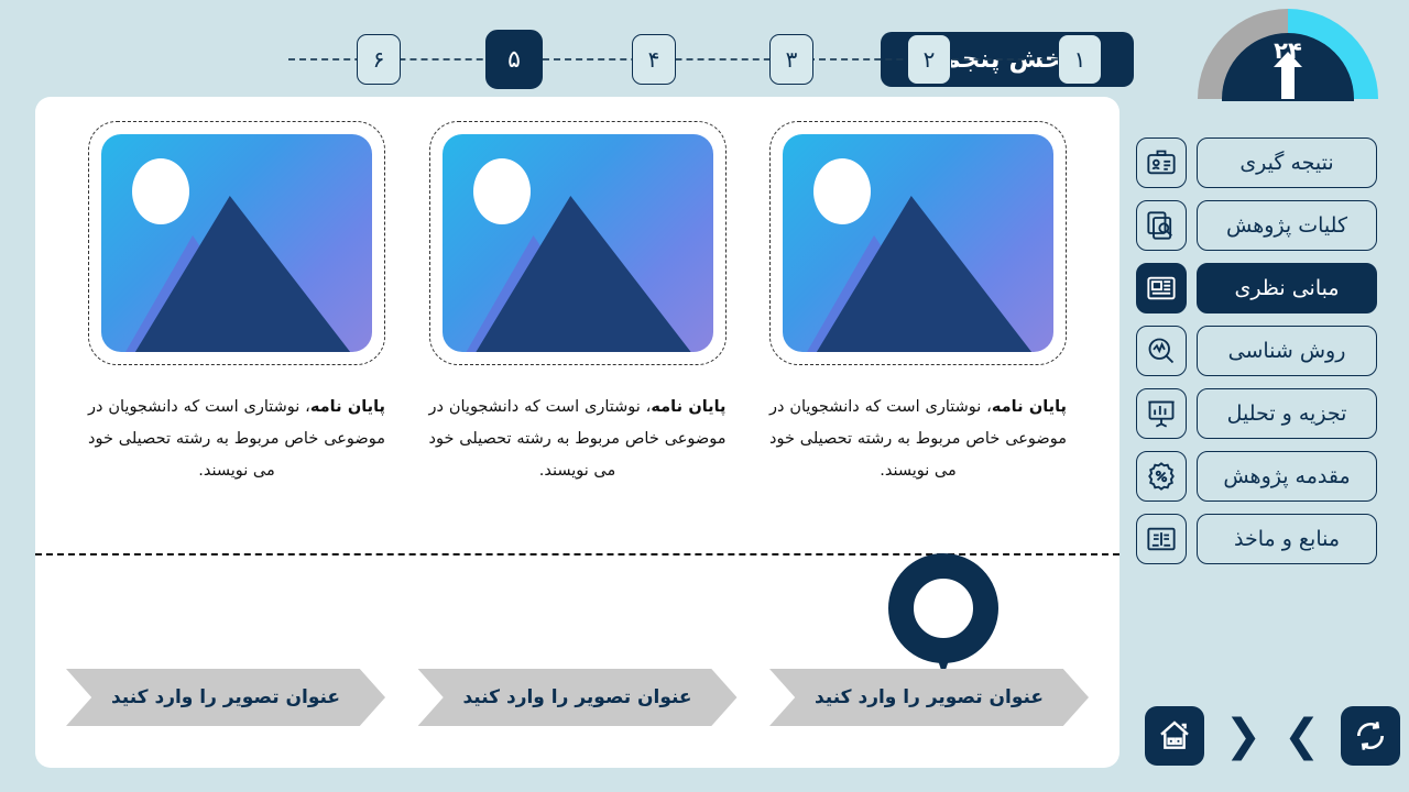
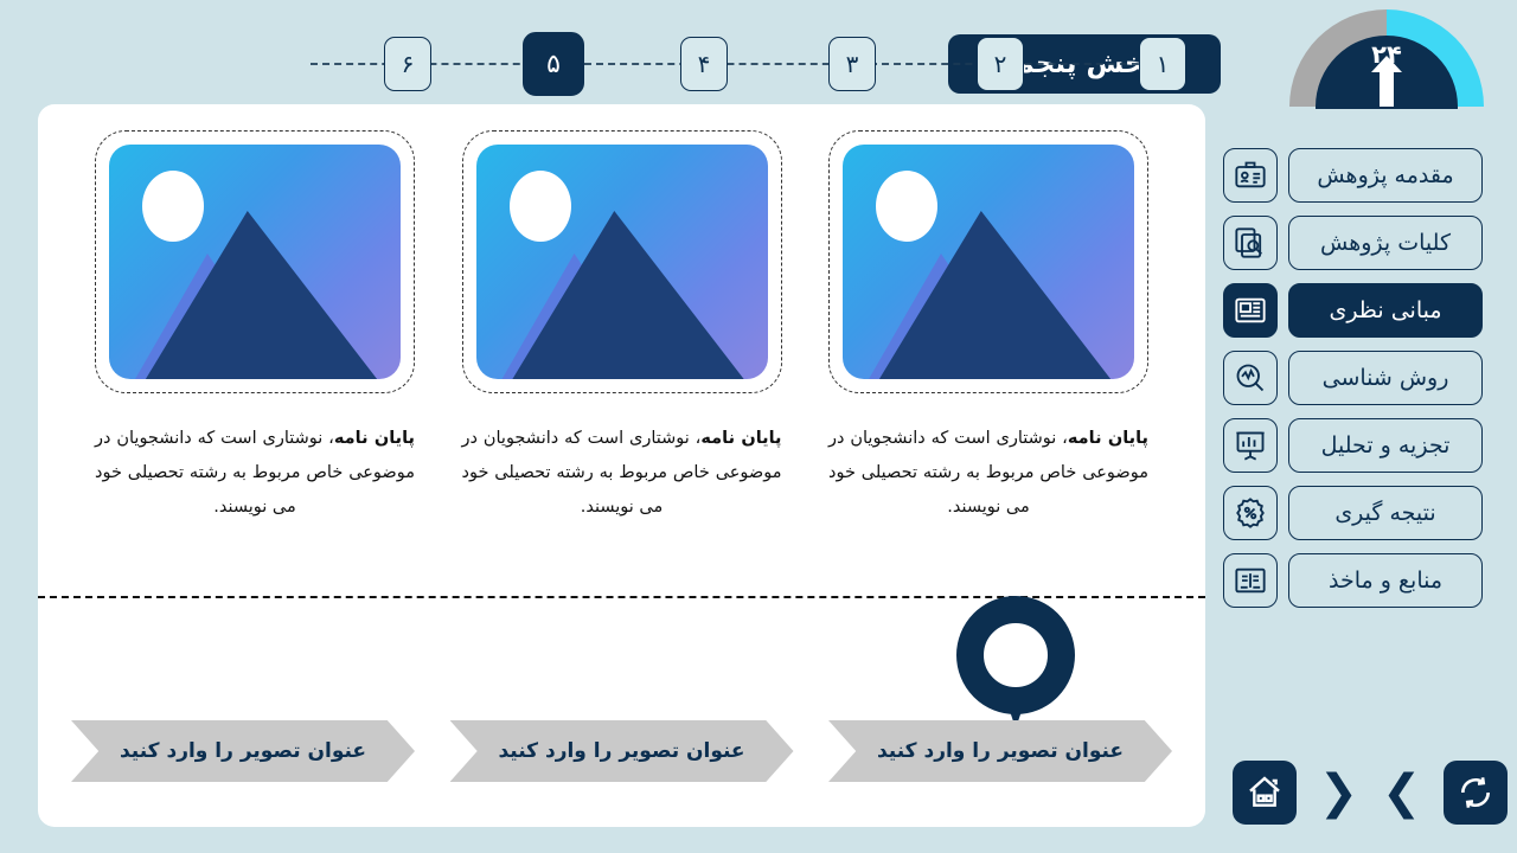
  خش پنجم
  ۶
  ۵
  ۴
  ۳
  ۲
  ۱
  ۲۴
  پایان نامه، نوشتاری است که دانشجویان در موضوعی خاص مربوط به رشته تحصیلی خود می نویسند.
  پایان نامه، نوشتاری است که دانشجویان در موضوعی خاص مربوط به رشته تحصیلی خود می نویسند.
  پایان نامه، نوشتاری است که دانشجویان در موضوعی خاص مربوط به رشته تحصیلی خود می نویسند.
  عنوان تصویر را وارد کنید
  عنوان تصویر را وارد کنید
  عنوان تصویر را وارد کنید
- نتیجه گیری
+ مقدمه پژوهش
  کلیات پژوهش
  مبانی نظری
  روش شناسی
  تجزیه و تحلیل
- مقدمه پژوهش
+ نتیجه گیری
  منابع و ماخذ
  ❯
  ❮
